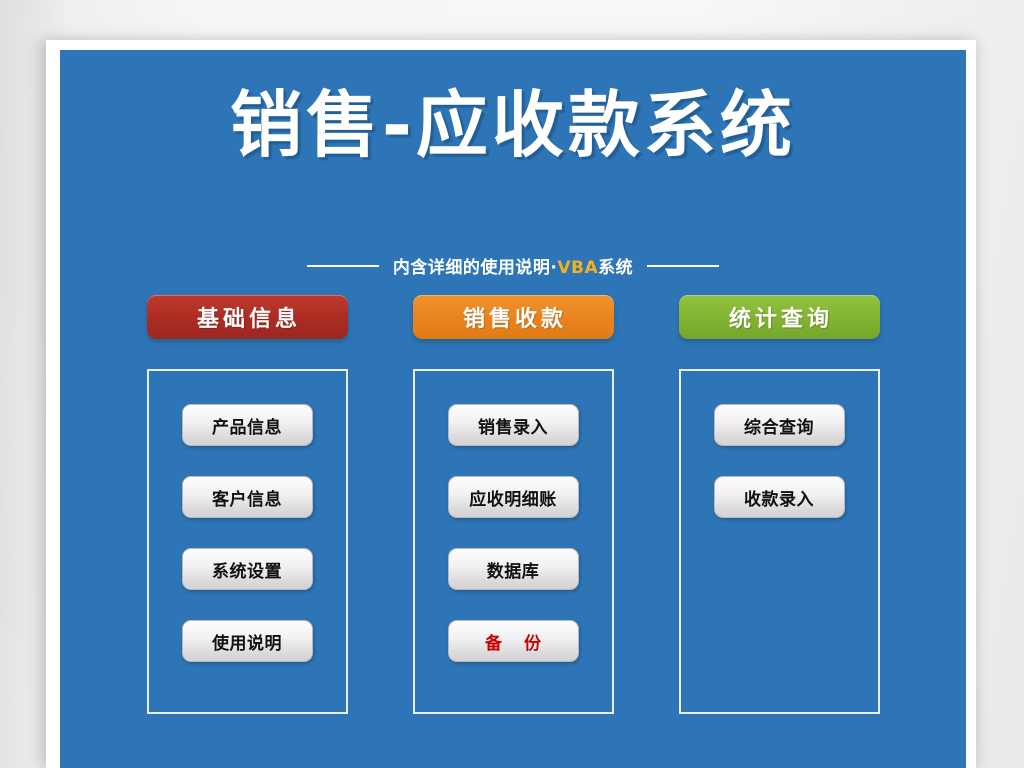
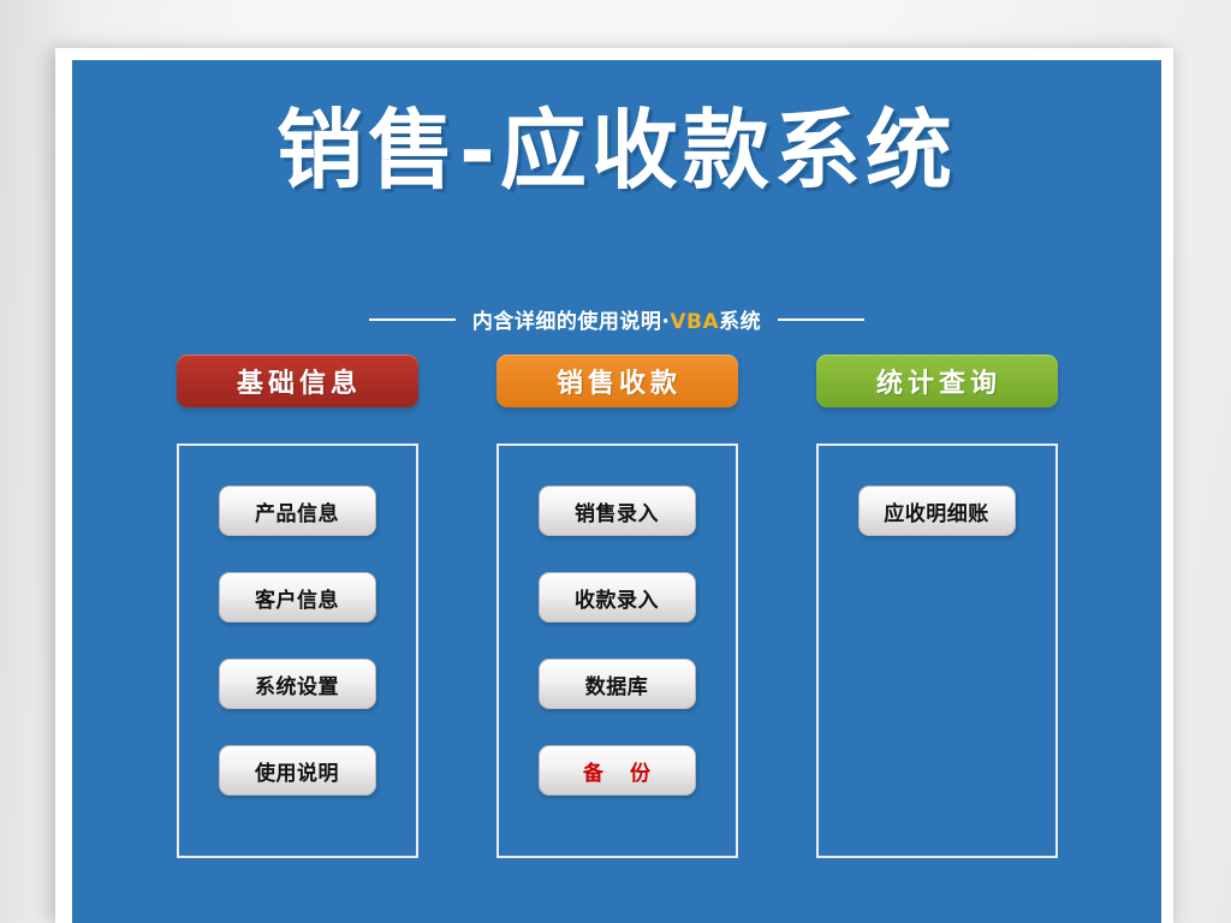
  销售-应收款系统
  内含详细的使用说明·VBA系统
  基础信息
  产品信息
  客户信息
  系统设置
  使用说明
  销售收款
  销售录入
- 应收明细账
+ 收款录入
  数据库
  备 份
  统计查询
- 综合查询
- 收款录入
+ 应收明细账
